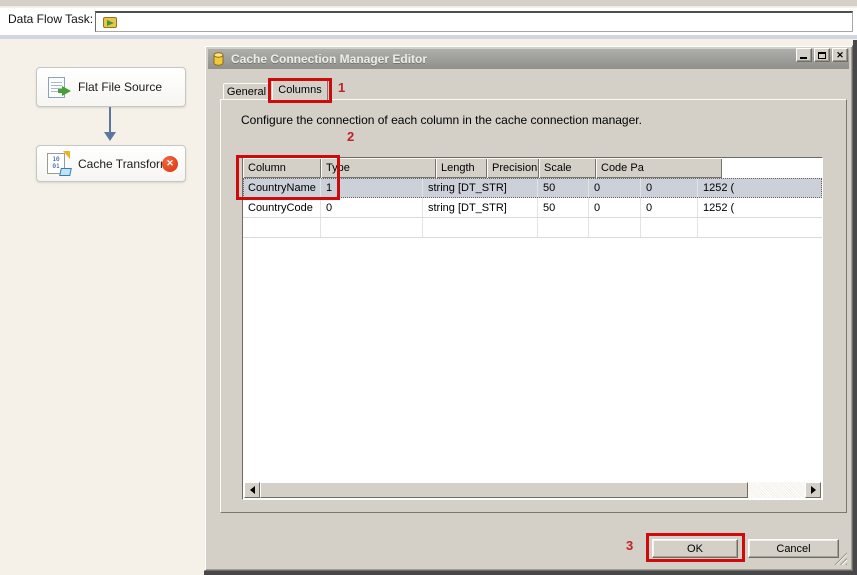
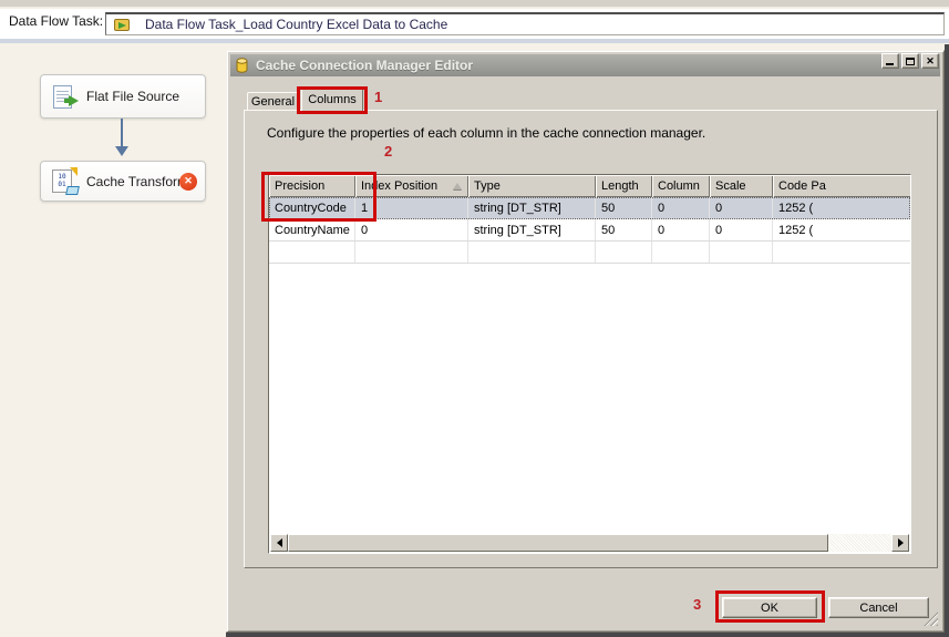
  Data Flow Task:
+ Data Flow Task_Load Country Excel Data to Cache
  Flat File Source
  Cache Transfor
  ✕
  Cache Connection Manager Editor
  ✕
  General
  Columns
  1
- Configure the connection of each column in the cache connection manager.
+ Configure the properties of each column in the cache connection manager.
  2
- Column
+ Precision
+ Index Position
  Type
  Length
- Precision
+ Column
  Scale
  Code Pa
- CountryName
+ CountryCode
  1
  string [DT_STR]
  50
  0
  0
  1252 (
- CountryCode
+ CountryName
  0
  string [DT_STR]
  50
  0
  0
  1252 (
  OK
  3
  Cancel
